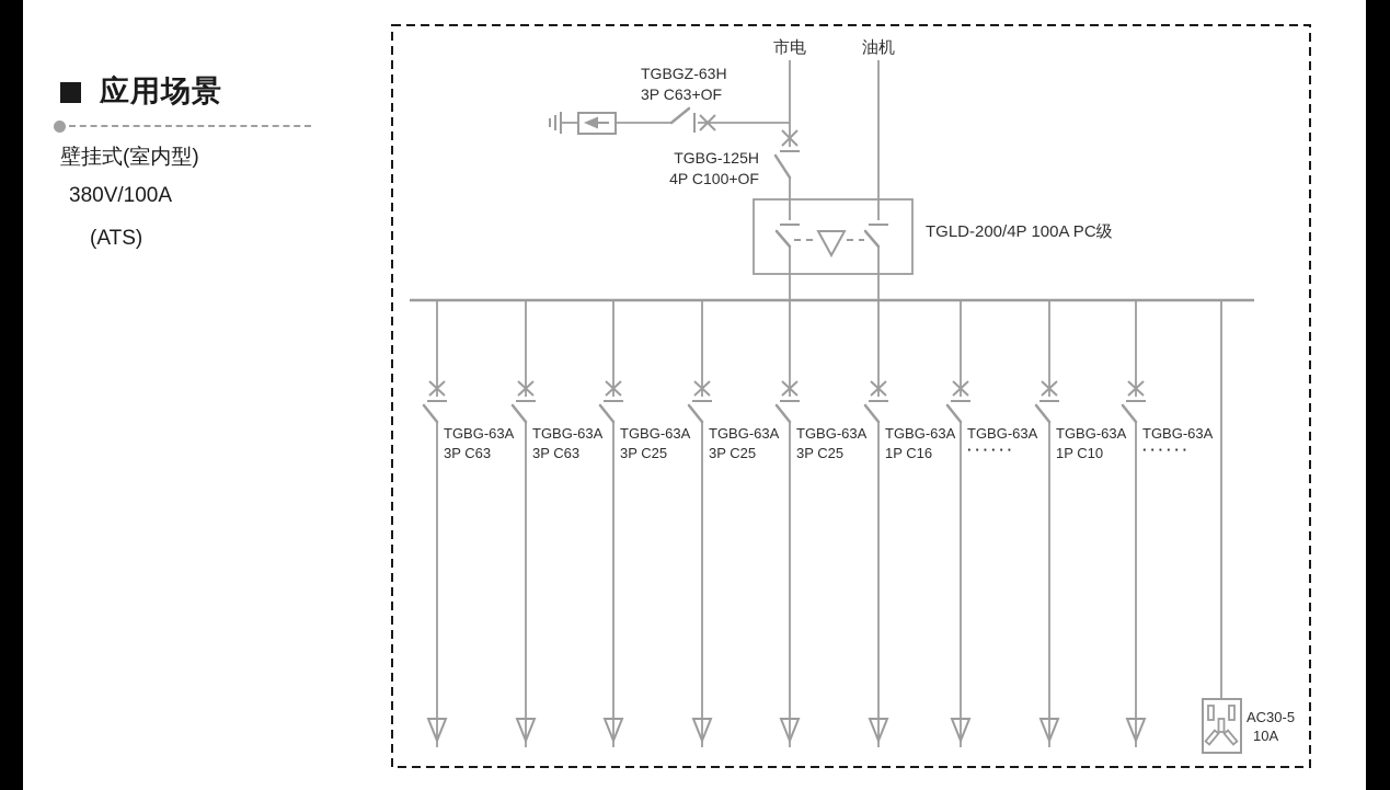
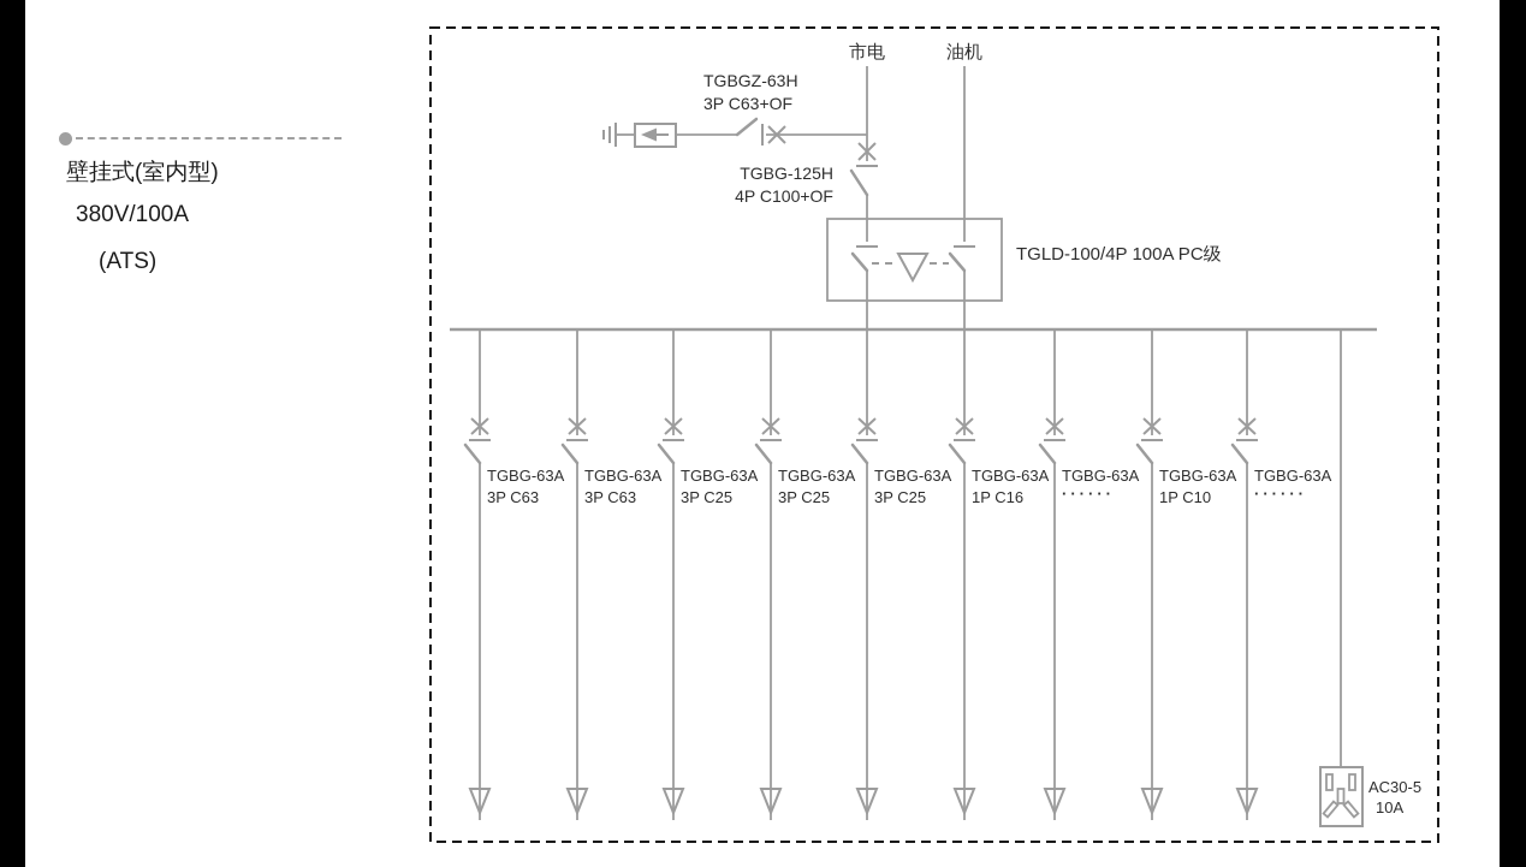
- 应用场景
  壁挂式(室内型)
  380V/100A
  (ATS)
  市电
  油机
  TGBGZ-63H
  3P C63+OF
  TGBG-125H
  4P C100+OF
- TGLD-200/4P 100A PC级
+ TGLD-100/4P 100A PC级
  TGBG-63A
  3P C63
  TGBG-63A
  3P C63
  TGBG-63A
  3P C25
  TGBG-63A
  3P C25
  TGBG-63A
  3P C25
  TGBG-63A
  1P C16
  TGBG-63A
  ······
  TGBG-63A
  1P C10
  TGBG-63A
  ······
  AC30-5
  10A
